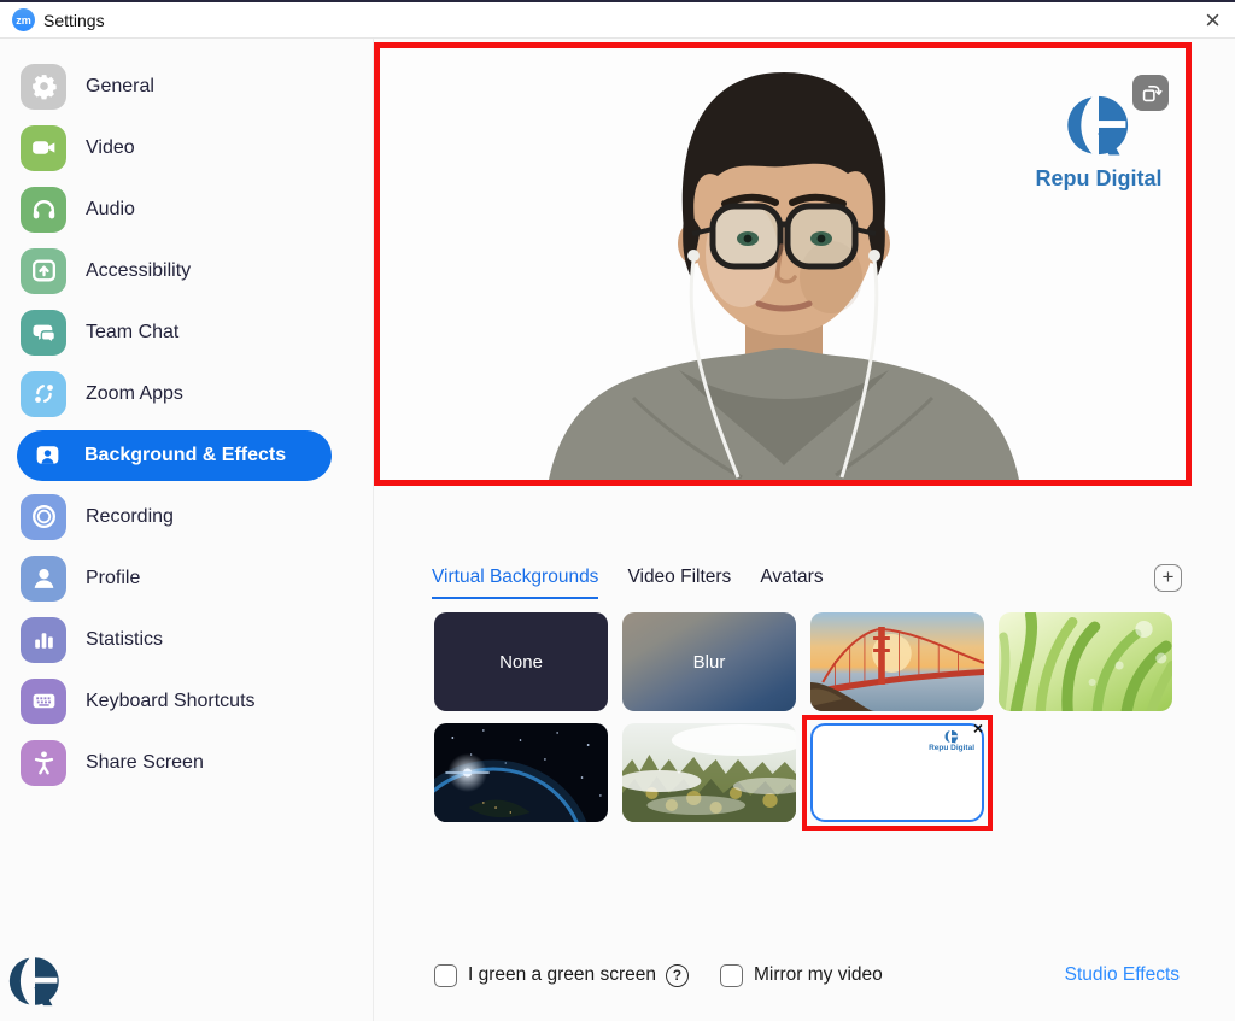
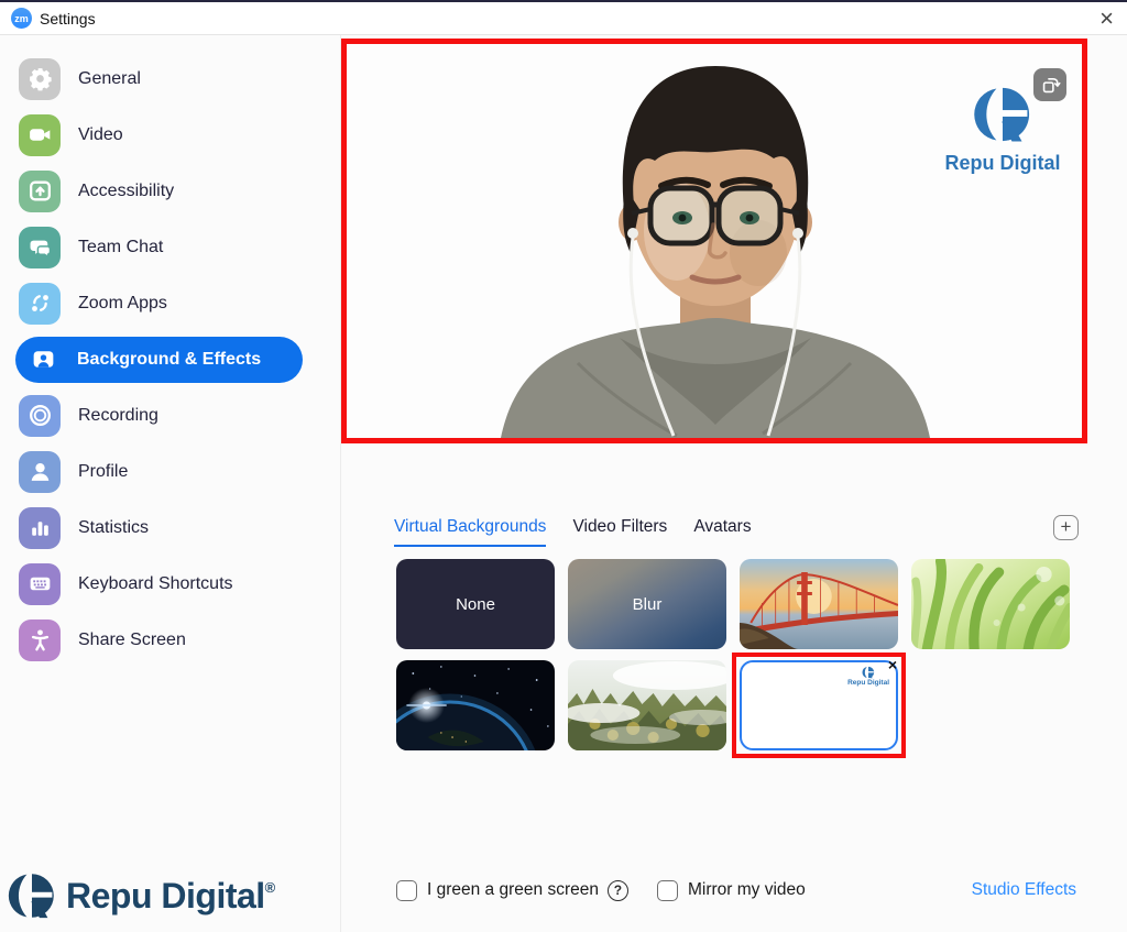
  zm
  Settings
  ×
  General
  Video
- Audio
  Accessibility
  Team Chat
  Zoom Apps
  Background & Effects
  Recording
  Profile
  Statistics
  Keyboard Shortcuts
  Share Screen
+ Repu Digital®
  Repu Digital
  Virtual Backgrounds
  Video Filters
  Avatars
  +
  None
  Blur
  ×
  I green a green screen
  ?
  Mirror my video
  Studio Effects
